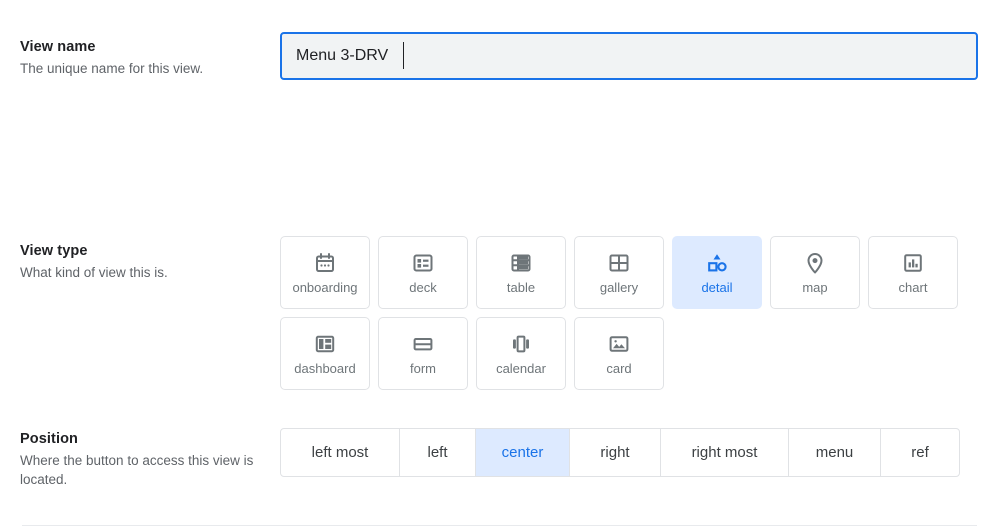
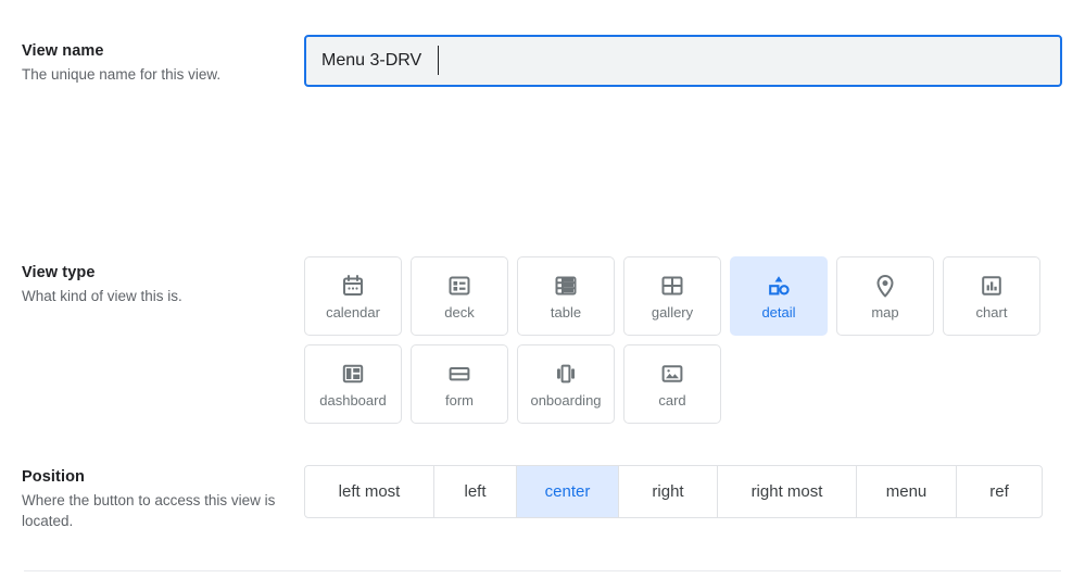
  View name
  The unique name for this view.
  Menu 3-DRV
  View type
  What kind of view this is.
- onboarding
+ calendar
  deck
  table
  gallery
  detail
  map
  chart
  dashboard
  form
- calendar
+ onboarding
  card
  Position
  Where the button to access this view is located.
  left most
  left
  center
  right
  right most
  menu
  ref
